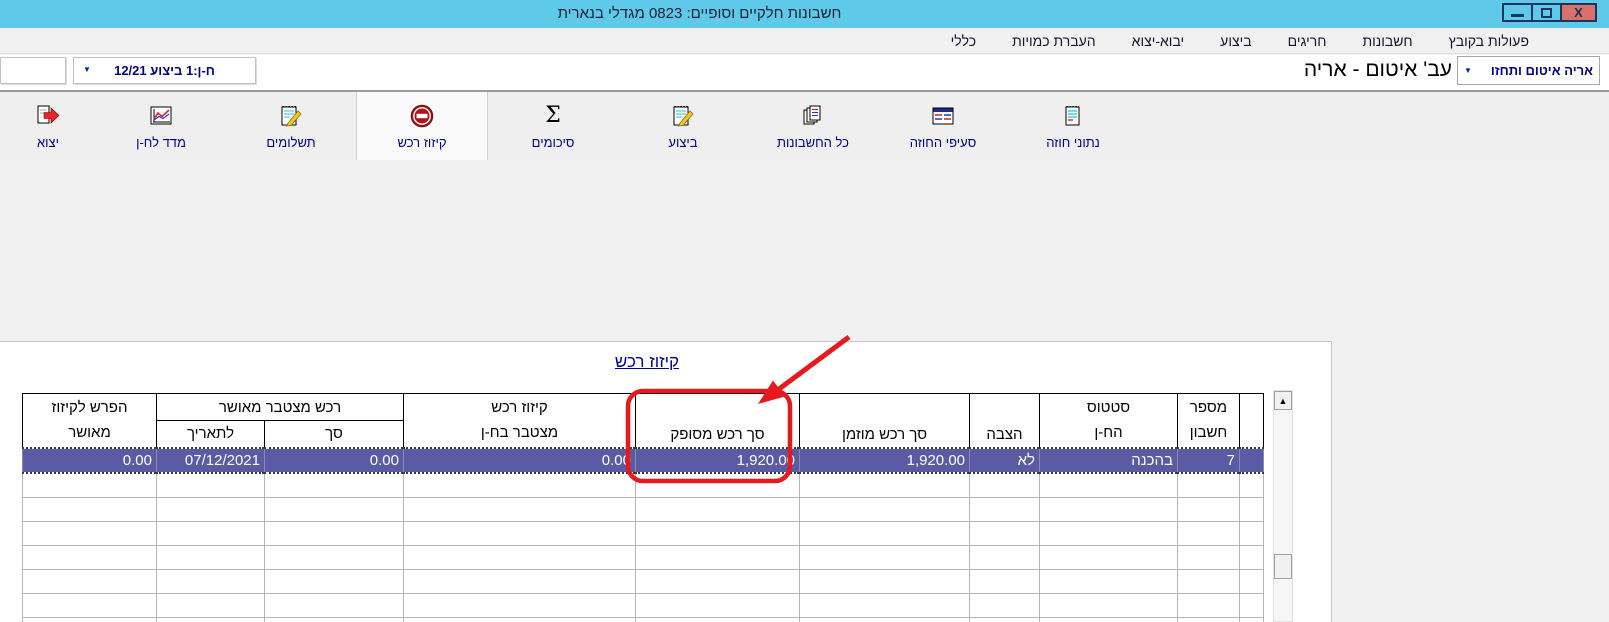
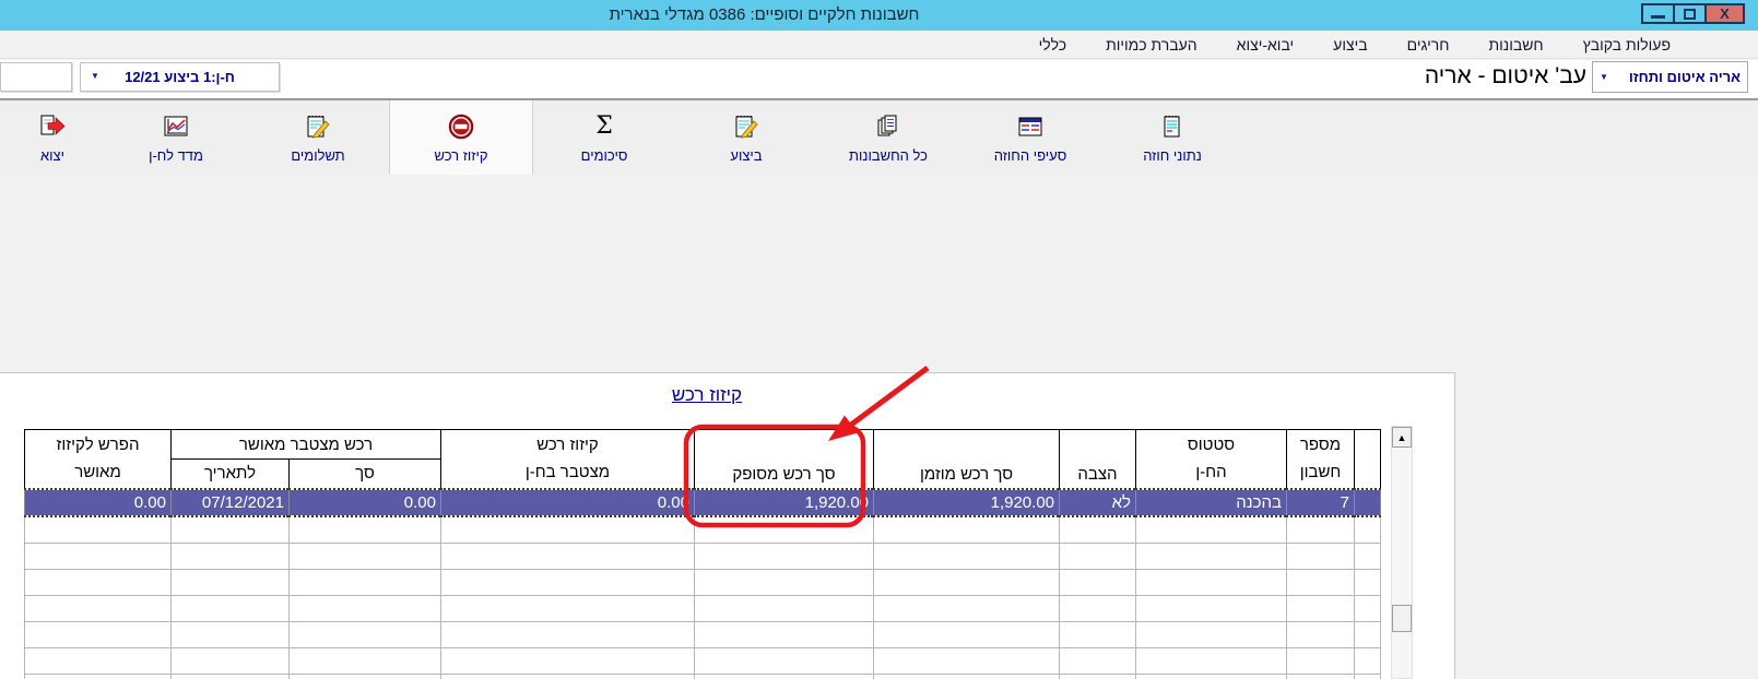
- חשבונות חלקיים וסופיים: 0823 מגדלי בנארית
+ חשבונות חלקיים וסופיים: 0386 מגדלי בנארית
  X
  פעולות בקובץ
  חשבונות
  חריגים
  ביצוע
  יבוא-יצוא
  העברת כמויות
  כללי
  אריה איטום ותחזו
  ▼
  עב' איטום - אריה
  ח-ן:1 ביצוע 12/21
  ▼
  יצוא
  מדד לח-ן
  תשלומים
  קיזוז רכש
  Σ
  סיכומים
  ביצוע
  כל החשבונות
  סעיפי החוזה
  נתוני חוזה
  קיזוז רכש
  	מספר חשבון	סטטוס הח-ן	הצבה	סך רכש מוזמן	סך רכש מסופק	קיזוז רכש מצטבר בח-ן	רכש מצטבר מאושר	הפרש לקיזוז מאושר
  סך	לתאריך
  	7	בהכנה	לא	1,920.00	1,920.0	0.0	0.00	07/12/2021	0.00
  ▲
